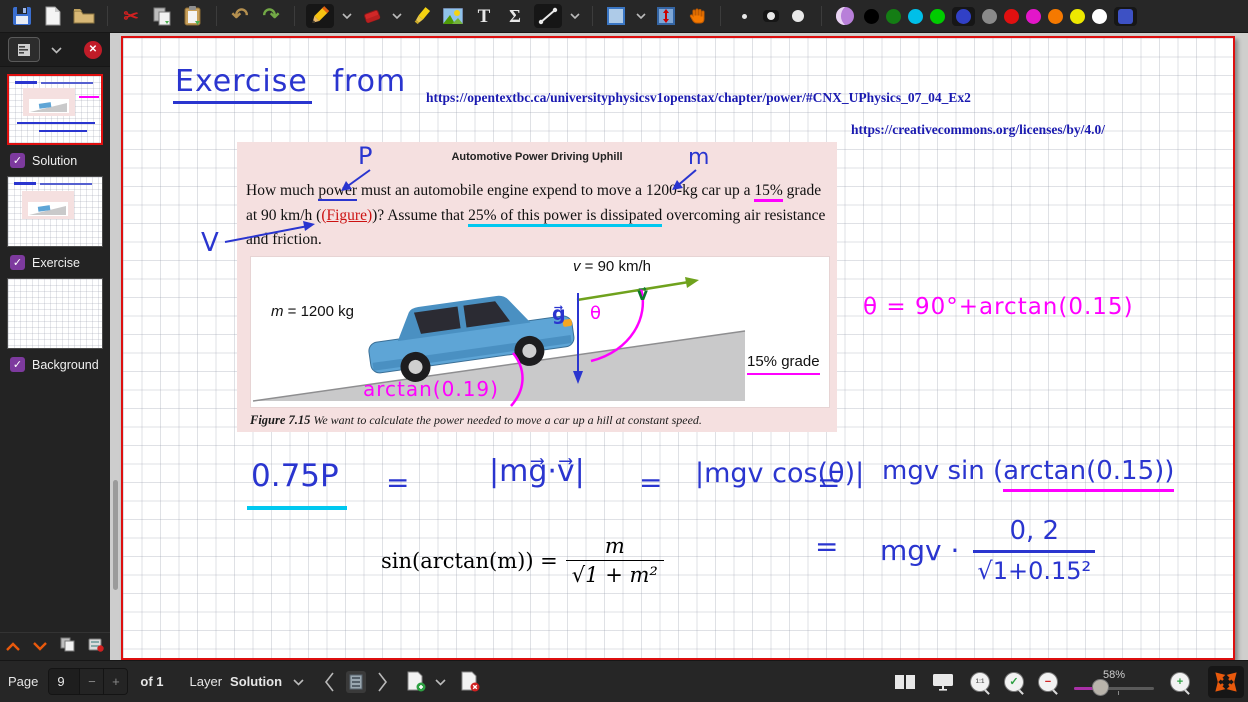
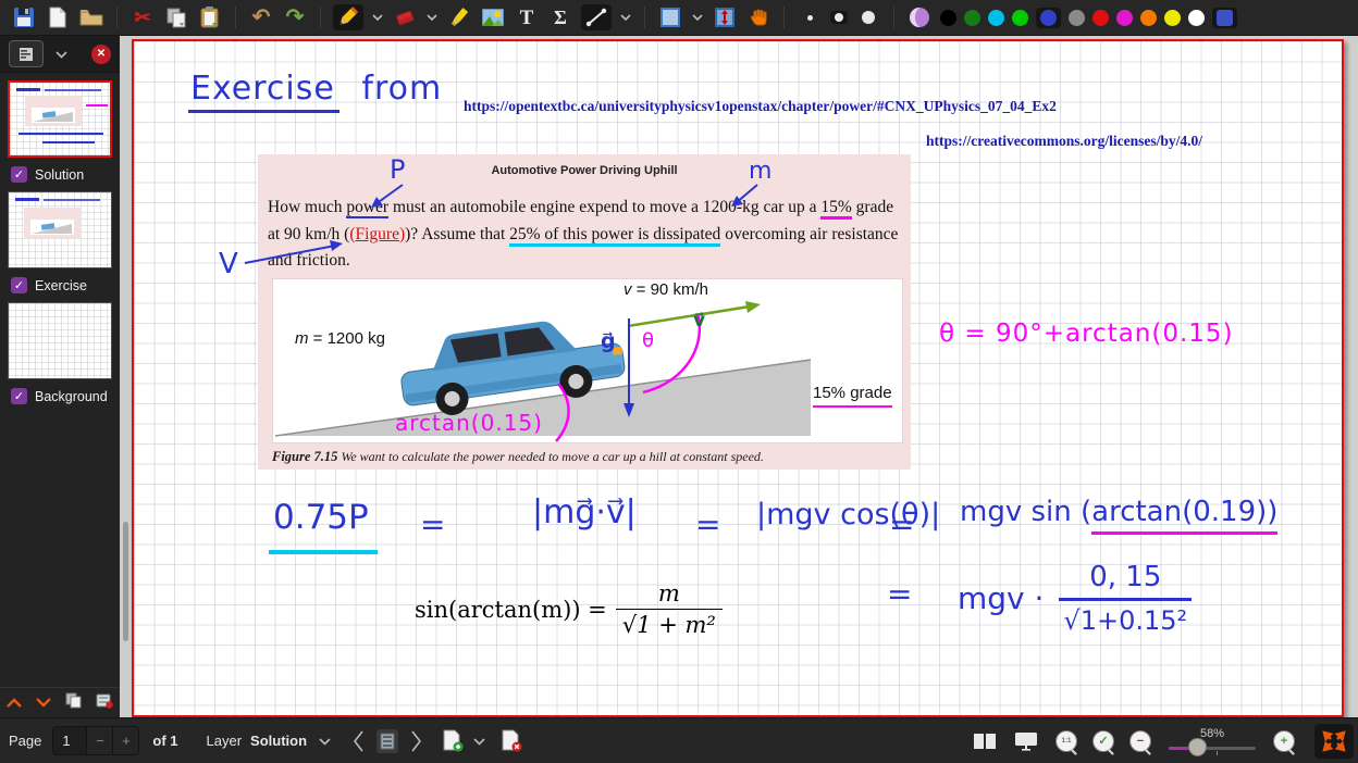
  ✂
  ↶
  ↷
  T
  Σ
  ✕
  ✓
  Solution
  ✓
  Exercise
  ✓
  Background
  Exercise from
  https://opentextbc.ca/universityphysicsv1openstax/chapter/power/#CNX_UPhysics_07_04_Ex2
  https://creativecommons.org/licenses/by/4.0/
  Automotive Power Driving Uphill
  How much power must an automobile engine expend to move a 1200-kg car up a 15% grade at 90 km/h ((Figure))? Assume that 25% of this power is dissipated overcoming air resistance and friction.
  m = 1200 kg
  v = 90 km/h
  v⃗
  g⃗
  θ
  15% grade
- arctan(0.19)
+ arctan(0.15)
  Figure 7.15 We want to calculate the power needed to move a car up a hill at constant speed.
  P
  m
  V
  θ = 90°+arctan(0.15)
  0.75P
  =
  |mg⃗·v⃗|
  =
  |mgv cos(θ)|
  =
- mgv sin (arctan(0.15))
+ mgv sin (arctan(0.19))
  sin(arctan(m)) =
  m
  √1 + m²
  =
  mgv ·
- 0, 2
+ 0, 15
  √1+0.15²
  Page
- 9
+ 1
  −
  +
  of 1
  Layer
  Solution
  ✓
  −
  58%
  +
